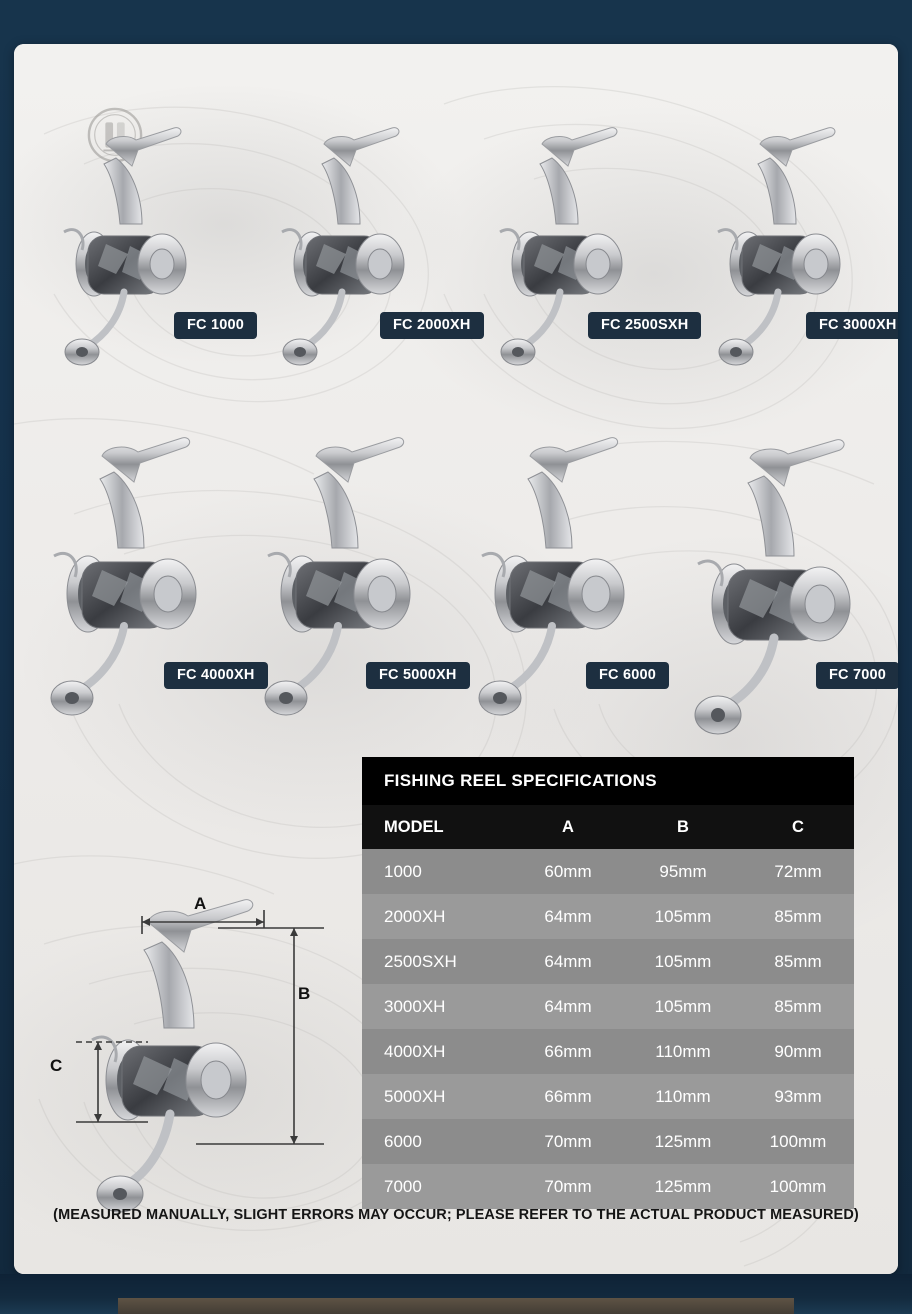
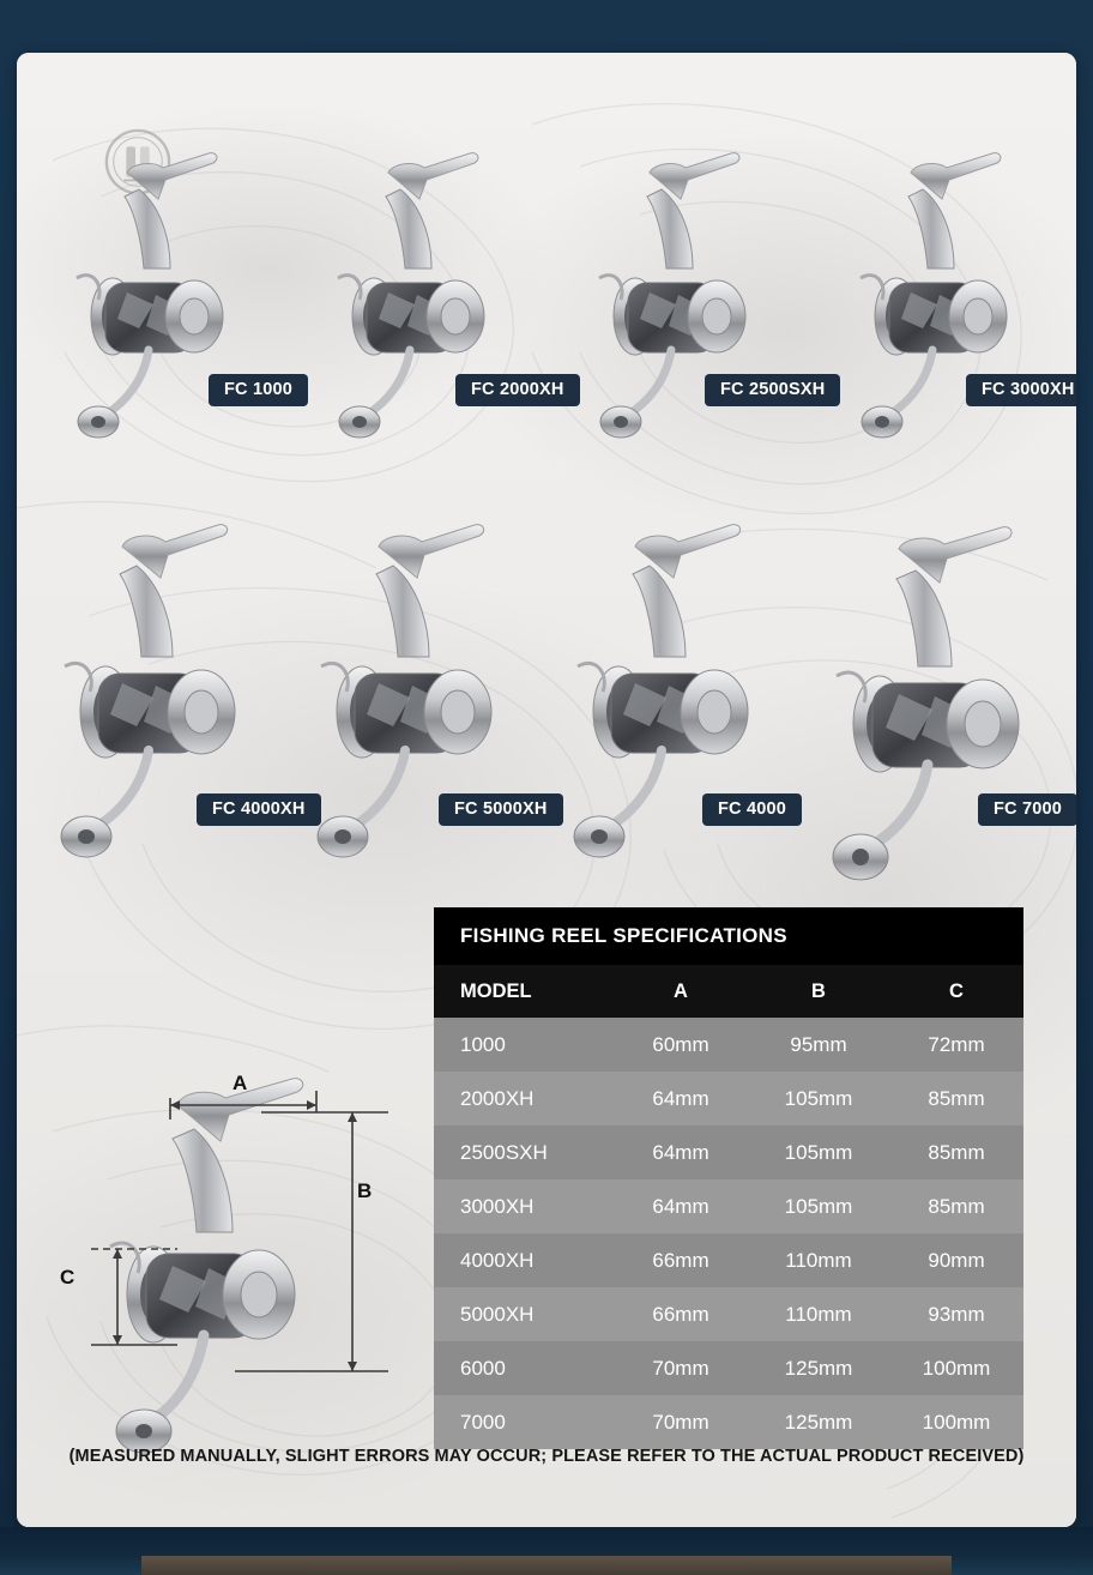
  FC 1000
  FC 2000XH
  FC 2500SXH
  FC 3000XH
  FC 4000XH
  FC 5000XH
- FC 6000
+ FC 4000
  FC 7000
  A
  B
  C
  FISHING REEL SPECIFICATIONS
  MODEL
  A
  B
  C
  1000
  60mm
  95mm
  72mm
  2000XH
  64mm
  105mm
  85mm
  2500SXH
  64mm
  105mm
  85mm
  3000XH
  64mm
  105mm
  85mm
  4000XH
  66mm
  110mm
  90mm
  5000XH
  66mm
  110mm
  93mm
  6000
  70mm
  125mm
  100mm
  7000
  70mm
  125mm
  100mm
- (MEASURED MANUALLY, SLIGHT ERRORS MAY OCCUR; PLEASE REFER TO THE ACTUAL PRODUCT MEASURED)
+ (MEASURED MANUALLY, SLIGHT ERRORS MAY OCCUR; PLEASE REFER TO THE ACTUAL PRODUCT RECEIVED)
